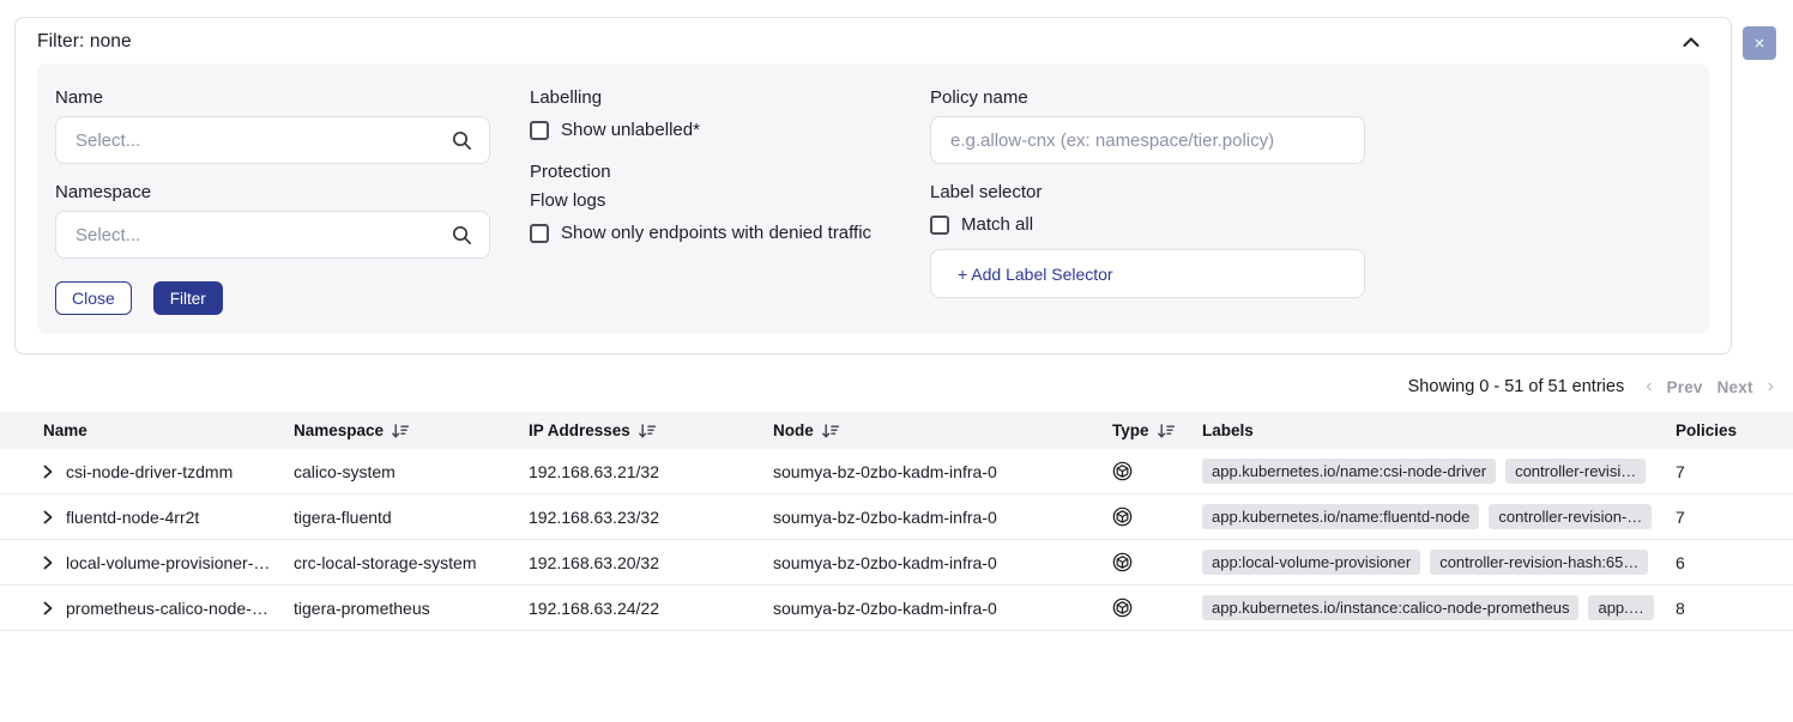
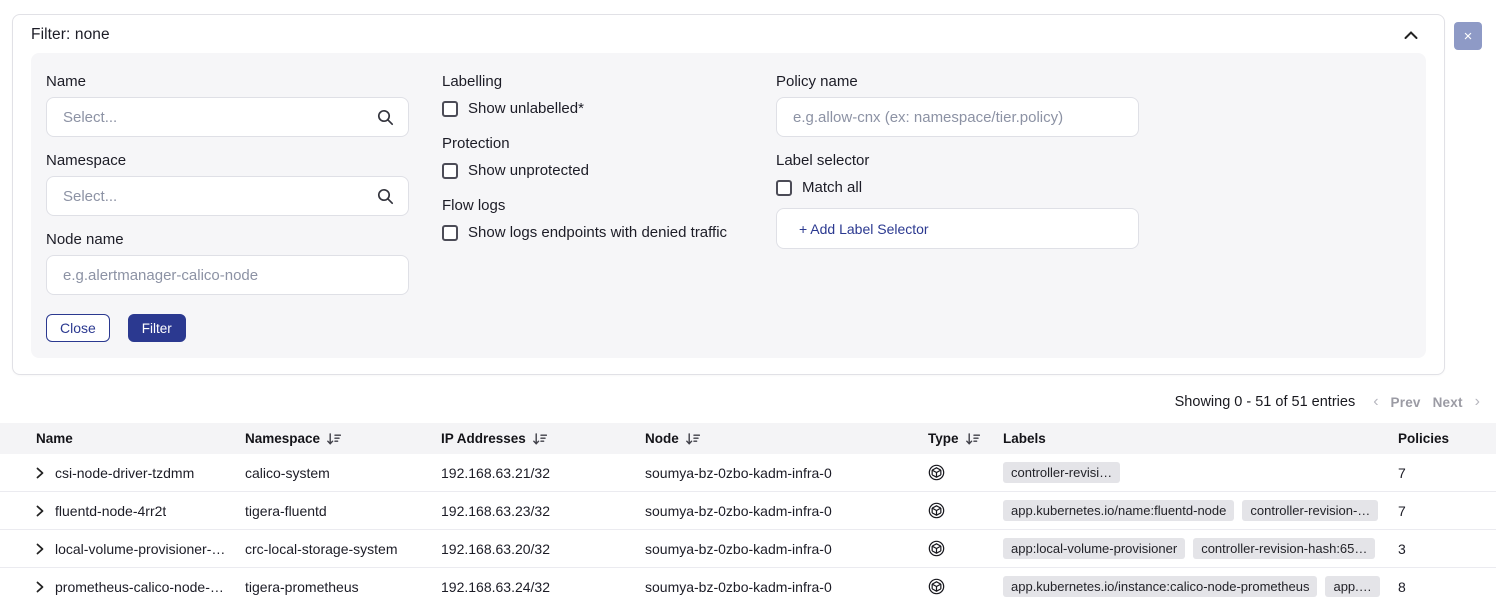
  Filter: none
  Name
  Select...
  Namespace
  Select...
+ Node name
+ e.g.alertmanager-calico-node
  Close
  Filter
  Labelling
  Show unlabelled*
  Protection
+ Show unprotected
  Flow logs
- Show only endpoints with denied traffic
+ Show logs endpoints with denied traffic
  Policy name
  e.g.allow-cnx (ex: namespace/tier.policy)
  Label selector
  Match all
  + Add Label Selector
  ×
  Showing 0 - 51 of 51 entries
  ‹
  Prev
  Next
  ›
  Name
  Namespace
  IP Addresses
  Node
  Type
  Labels
  Policies
  csi-node-driver-tzdmm
  calico-system
  192.168.63.21/32
  soumya-bz-0zbo-kadm-infra-0
- app.kubernetes.io/name:csi-node-driver
  controller-revisi…
  7
  fluentd-node-4rr2t
  tigera-fluentd
  192.168.63.23/32
  soumya-bz-0zbo-kadm-infra-0
  app.kubernetes.io/name:fluentd-node
  controller-revision-…
  7
  local-volume-provisioner-…
  crc-local-storage-system
  192.168.63.20/32
  soumya-bz-0zbo-kadm-infra-0
  app:local-volume-provisioner
  controller-revision-hash:65…
- 6
+ 3
  prometheus-calico-node-…
  tigera-prometheus
- 192.168.63.24/22
+ 192.168.63.24/32
  soumya-bz-0zbo-kadm-infra-0
  app.kubernetes.io/instance:calico-node-prometheus
  app.…
  8
